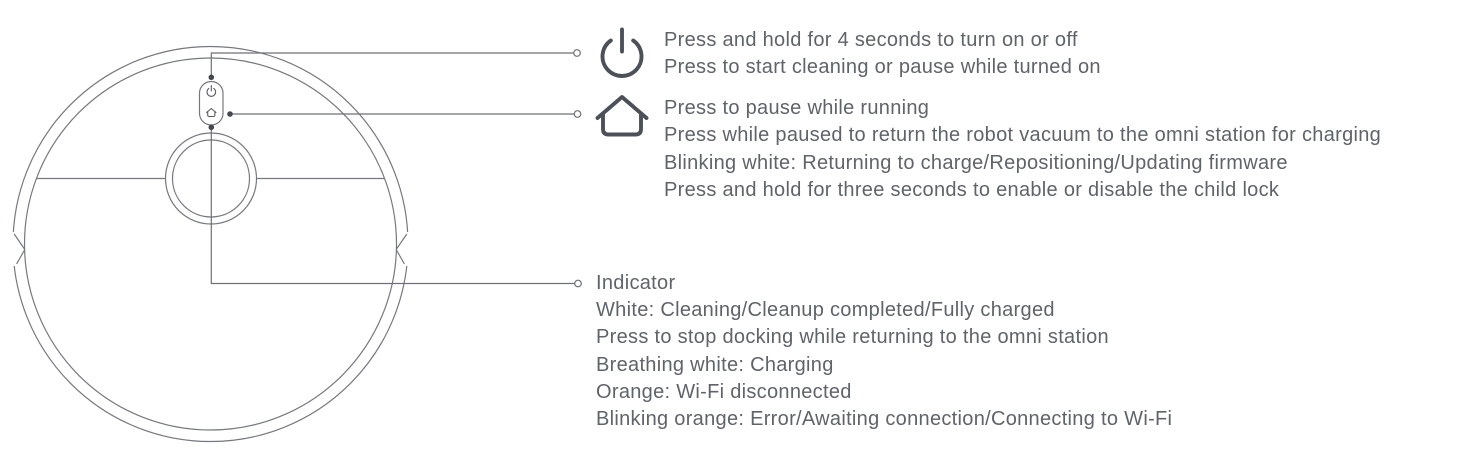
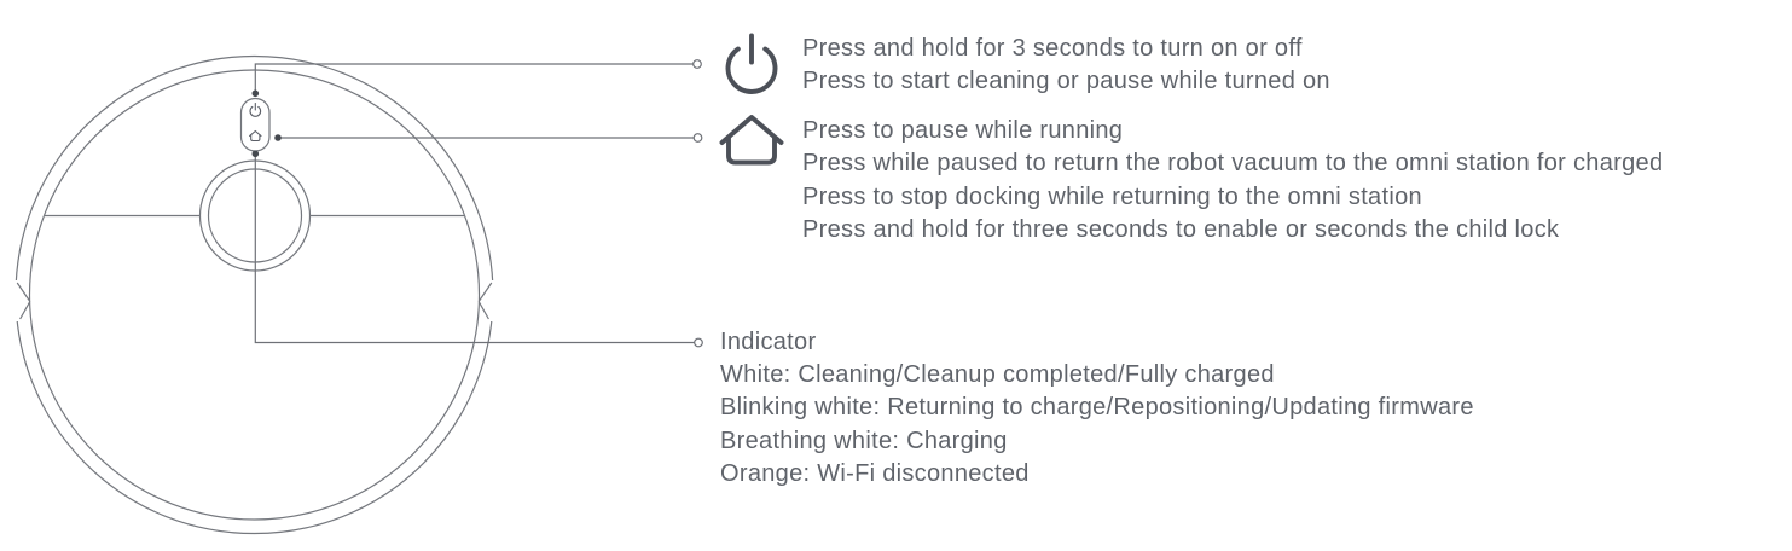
- Press and hold for 4 seconds to turn on or off
+ Press and hold for 3 seconds to turn on or off
  Press to start cleaning or pause while turned on
  Press to pause while running
- Press while paused to return the robot vacuum to the omni station for charging
+ Press while paused to return the robot vacuum to the omni station for charged
- Blinking white: Returning to charge/Repositioning/Updating firmware
+ Press to stop docking while returning to the omni station
- Press and hold for three seconds to enable or disable the child lock
+ Press and hold for three seconds to enable or seconds the child lock
  Indicator
  White: Cleaning/Cleanup completed/Fully charged
- Press to stop docking while returning to the omni station
+ Blinking white: Returning to charge/Repositioning/Updating firmware
  Breathing white: Charging
  Orange: Wi-Fi disconnected
- Blinking orange: Error/Awaiting connection/Connecting to Wi-Fi
